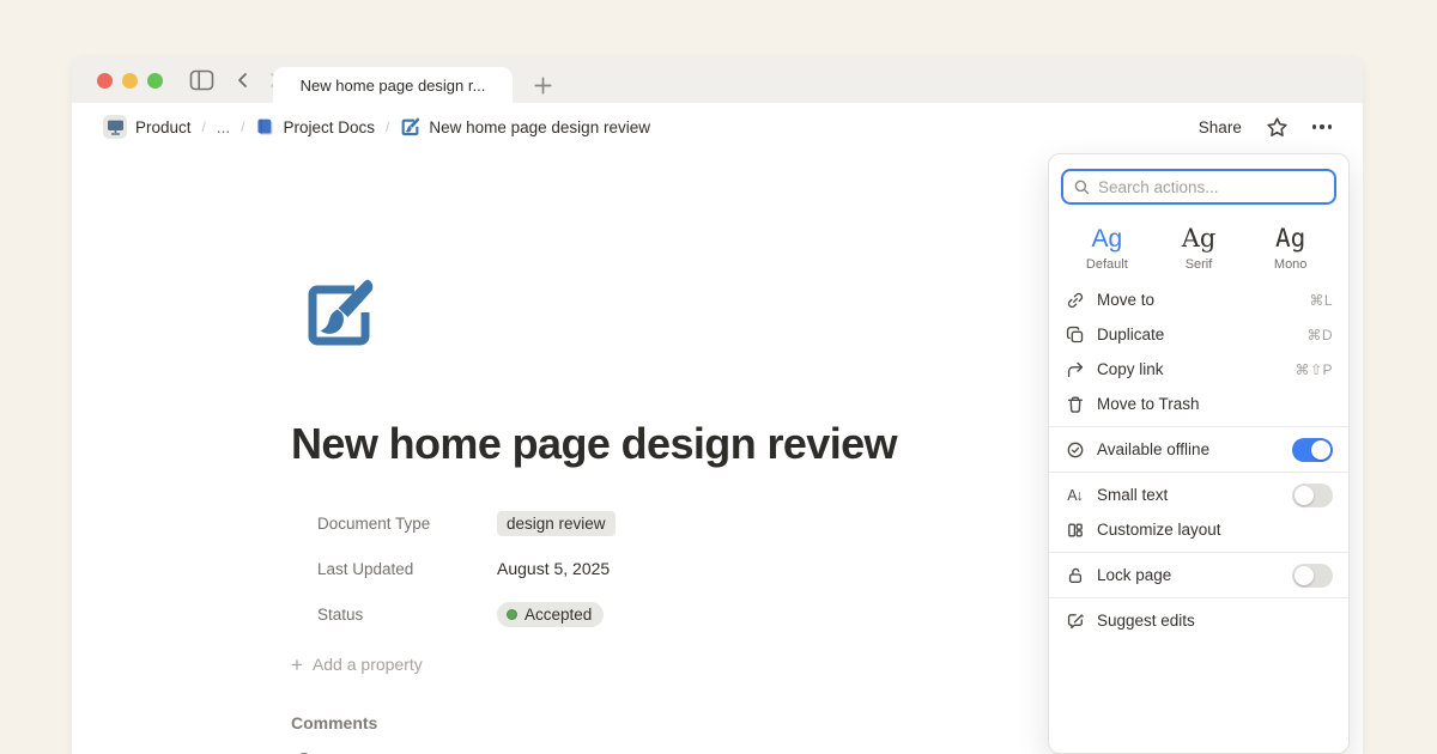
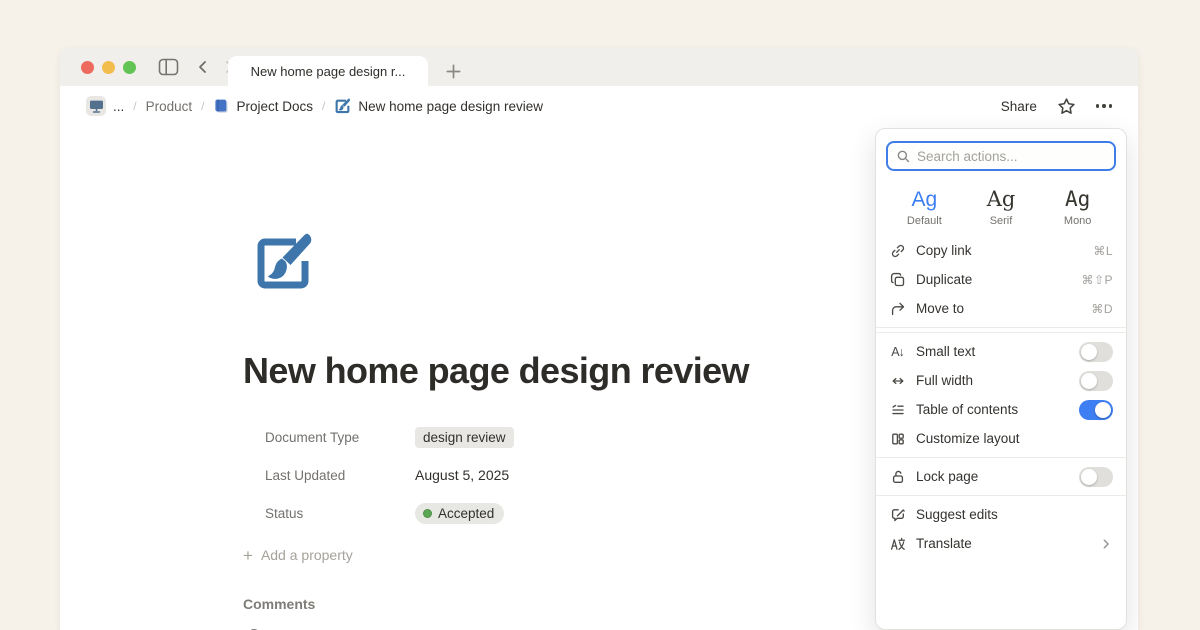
  New home page design r...
- Product
+ ...
  /
- ...
+ Product
  /
  Project Docs
  /
  New home page design review
  Share
  New home page design review
  Document Type
  design review
  Last Updated
  August 5, 2025
  Status
  Accepted
  +
  Add a property
  Comments
  Search actions...
  Ag
  Default
  Ag
  Serif
  Ag
  Mono
- Move to
+ Copy link
  ⌘L
  Duplicate
- ⌘D
+ ⌘⇧P
- Copy link
+ Move to
- ⌘⇧P
+ ⌘D
- Move to Trash
- Available offline
  A↓
  Small text
+ Full width
+ Table of contents
  Customize layout
  Lock page
  Suggest edits
+ Translate
